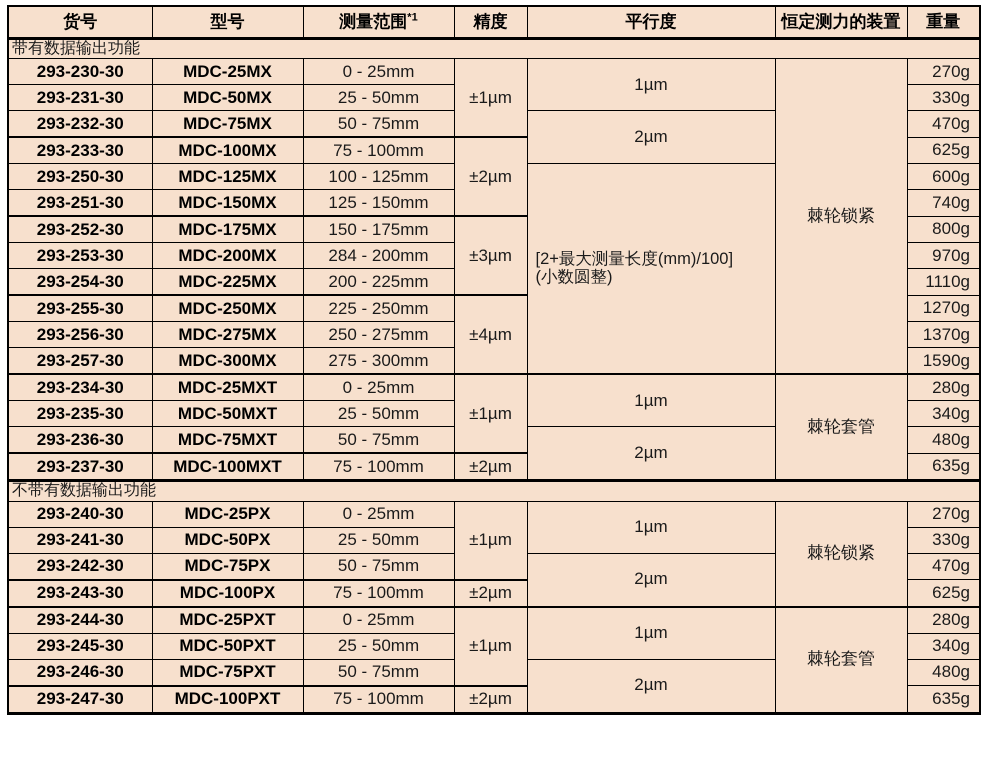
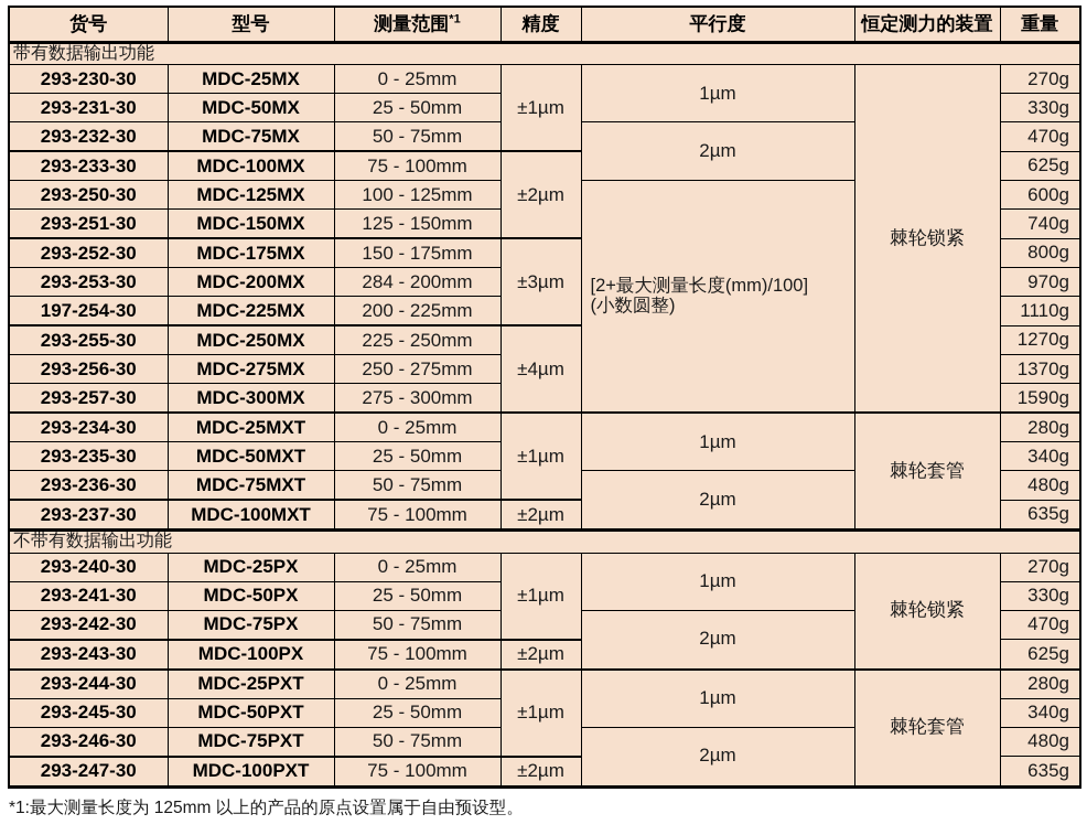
  货号	型号	测量范围*1	精度	平行度	恒定测力的装置	重量
  带有数据输出功能
  293-230-30	MDC-25MX	0 - 25mm	±1µm	1µm	棘轮锁紧	270g
  293-231-30	MDC-50MX	25 - 50mm	330g
  293-232-30	MDC-75MX	50 - 75mm	2µm	470g
  293-233-30	MDC-100MX	75 - 100mm	±2µm	625g
  293-250-30	MDC-125MX	100 - 125mm	[2+最大测量长度(mm)/100] (小数圆整)	600g
  293-251-30	MDC-150MX	125 - 150mm	740g
  293-252-30	MDC-175MX	150 - 175mm	±3µm	800g
  293-253-30	MDC-200MX	284 - 200mm	970g
- 293-254-30	MDC-225MX	200 - 225mm	1110g
+ 197-254-30	MDC-225MX	200 - 225mm	1110g
  293-255-30	MDC-250MX	225 - 250mm	±4µm	1270g
  293-256-30	MDC-275MX	250 - 275mm	1370g
  293-257-30	MDC-300MX	275 - 300mm	1590g
  293-234-30	MDC-25MXT	0 - 25mm	±1µm	1µm	棘轮套管	280g
  293-235-30	MDC-50MXT	25 - 50mm	340g
  293-236-30	MDC-75MXT	50 - 75mm	2µm	480g
  293-237-30	MDC-100MXT	75 - 100mm	±2µm	635g
  不带有数据输出功能
  293-240-30	MDC-25PX	0 - 25mm	±1µm	1µm	棘轮锁紧	270g
  293-241-30	MDC-50PX	25 - 50mm	330g
  293-242-30	MDC-75PX	50 - 75mm	2µm	470g
  293-243-30	MDC-100PX	75 - 100mm	±2µm	625g
  293-244-30	MDC-25PXT	0 - 25mm	±1µm	1µm	棘轮套管	280g
  293-245-30	MDC-50PXT	25 - 50mm	340g
  293-246-30	MDC-75PXT	50 - 75mm	2µm	480g
  293-247-30	MDC-100PXT	75 - 100mm	±2µm	635g
+ *1:最大测量长度为 125mm 以上的产品的原点设置属于自由预设型。
